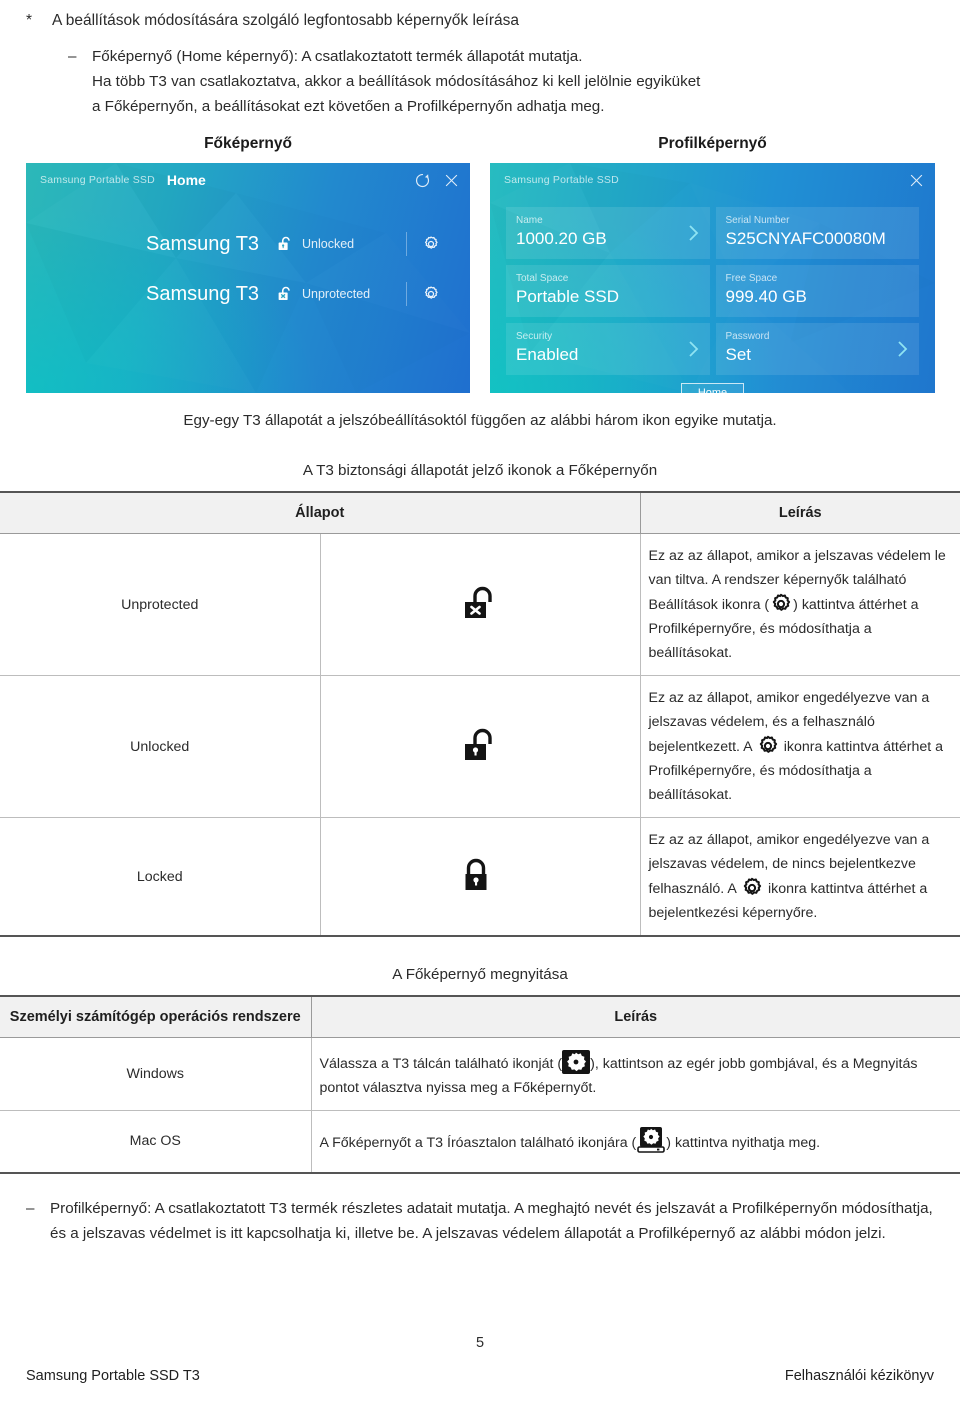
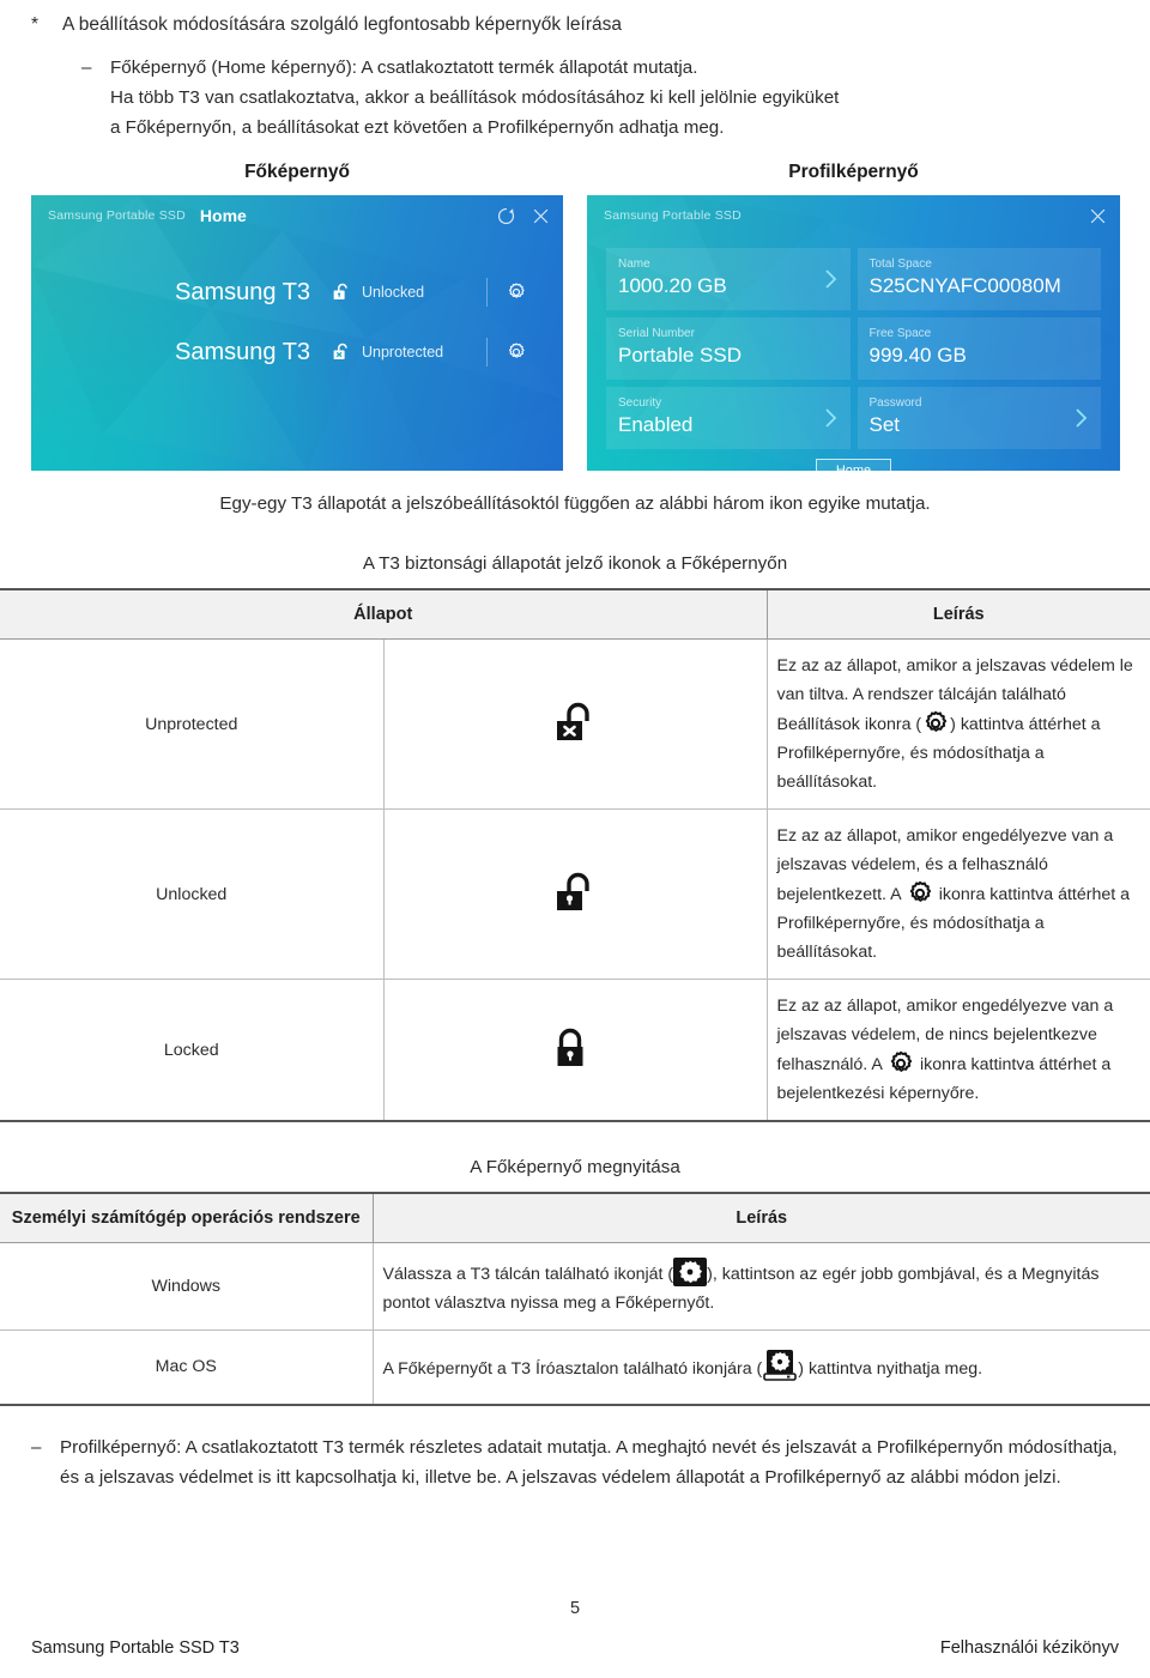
  *
  A beállítások módosítására szolgáló legfontosabb képernyők leírása
  –
  Főképernyő (Home képernyő): A csatlakoztatott termék állapotát mutatja.
  Ha több T3 van csatlakoztatva, akkor a beállítások módosításához ki kell jelölnie egyiküket
  a Főképernyőn, a beállításokat ezt követően a Profilképernyőn adhatja meg.
  Főképernyő
  Profilképernyő
  Samsung Portable SSD
  Home
  Samsung T3
  Unlocked
  Samsung T3
  Unprotected
  Samsung Portable SSD
  Name
  1000.20 GB
- Serial Number
+ Total Space
  S25CNYAFC00080M
- Total Space
+ Serial Number
  Portable SSD
  Free Space
  999.40 GB
  Security
  Enabled
  Password
  Set
  Egy-egy T3 állapotát a jelszóbeállításoktól függően az alábbi három ikon egyike mutatja.
  A T3 biztonsági állapotát jelző ikonok a Főképernyőn
  Állapot	Leírás
- Unprotected		Ez az az állapot, amikor a jelszavas védelem le van tiltva. A rendszer képernyők található Beállítások ikonra ( ) kattintva áttérhet a Profilképernyőre, és módosíthatja a beállításokat.
+ Unprotected		Ez az az állapot, amikor a jelszavas védelem le van tiltva. A rendszer tálcáján található Beállítások ikonra ( ) kattintva áttérhet a Profilképernyőre, és módosíthatja a beállításokat.
  Unlocked		Ez az az állapot, amikor engedélyezve van a jelszavas védelem, és a felhasználó bejelentkezett. A ikonra kattintva áttérhet a Profilképernyőre, és módosíthatja a beállításokat.
  Locked		Ez az az állapot, amikor engedélyezve van a jelszavas védelem, de nincs bejelentkezve felhasználó. A ikonra kattintva áttérhet a bejelentkezési képernyőre.
  A Főképernyő megnyitása
  Személyi számítógép operációs rendszere	Leírás
  Windows	Válassza a T3 tálcán található ikonját ( ), kattintson az egér jobb gombjával, és a Megnyitás pontot választva nyissa meg a Főképernyőt.
  Mac OS	A Főképernyőt a T3 Íróasztalon található ikonjára ( ) kattintva nyithatja meg.
  –
  Profilképernyő: A csatlakoztatott T3 termék részletes adatait mutatja. A meghajtó nevét és jelszavát a Profilképernyőn módosíthatja, és a jelszavas védelmet is itt kapcsolhatja ki, illetve be. A jelszavas védelem állapotát a Profilképernyő az alábbi módon jelzi.
  5
  Samsung Portable SSD T3
  Felhasználói kézikönyv
